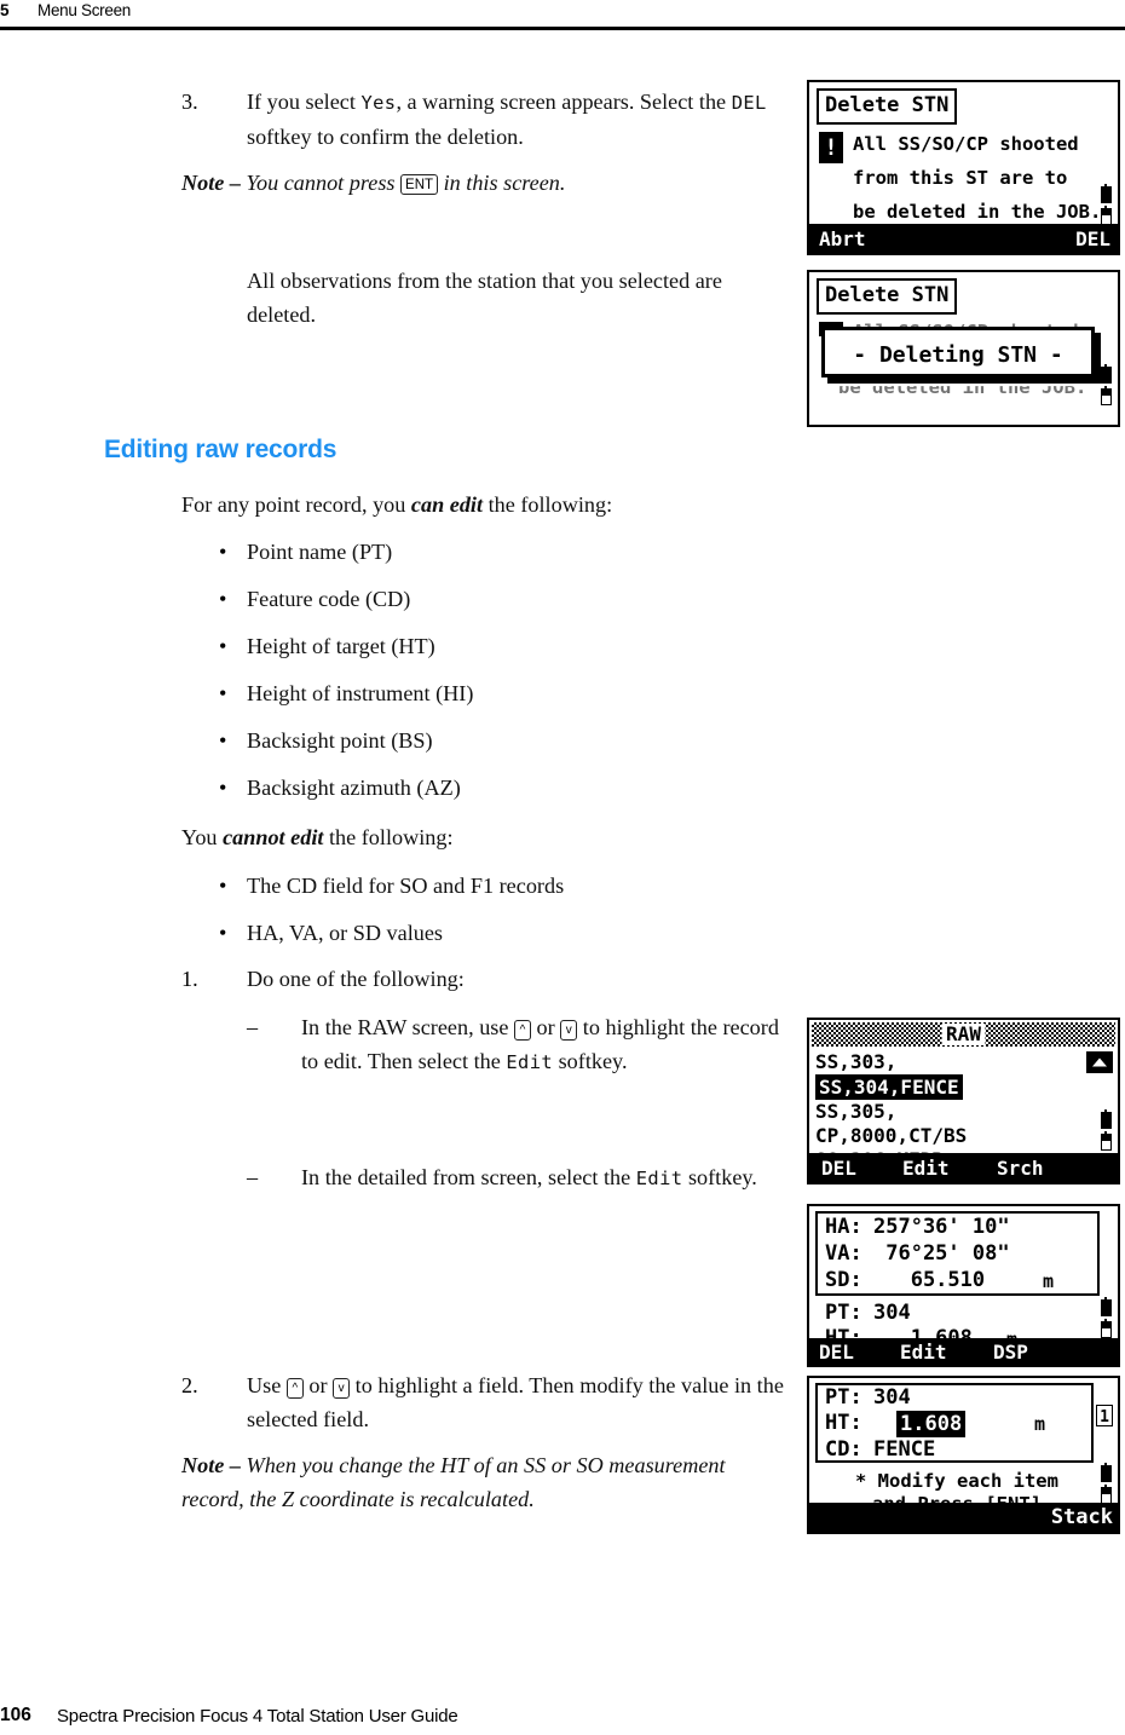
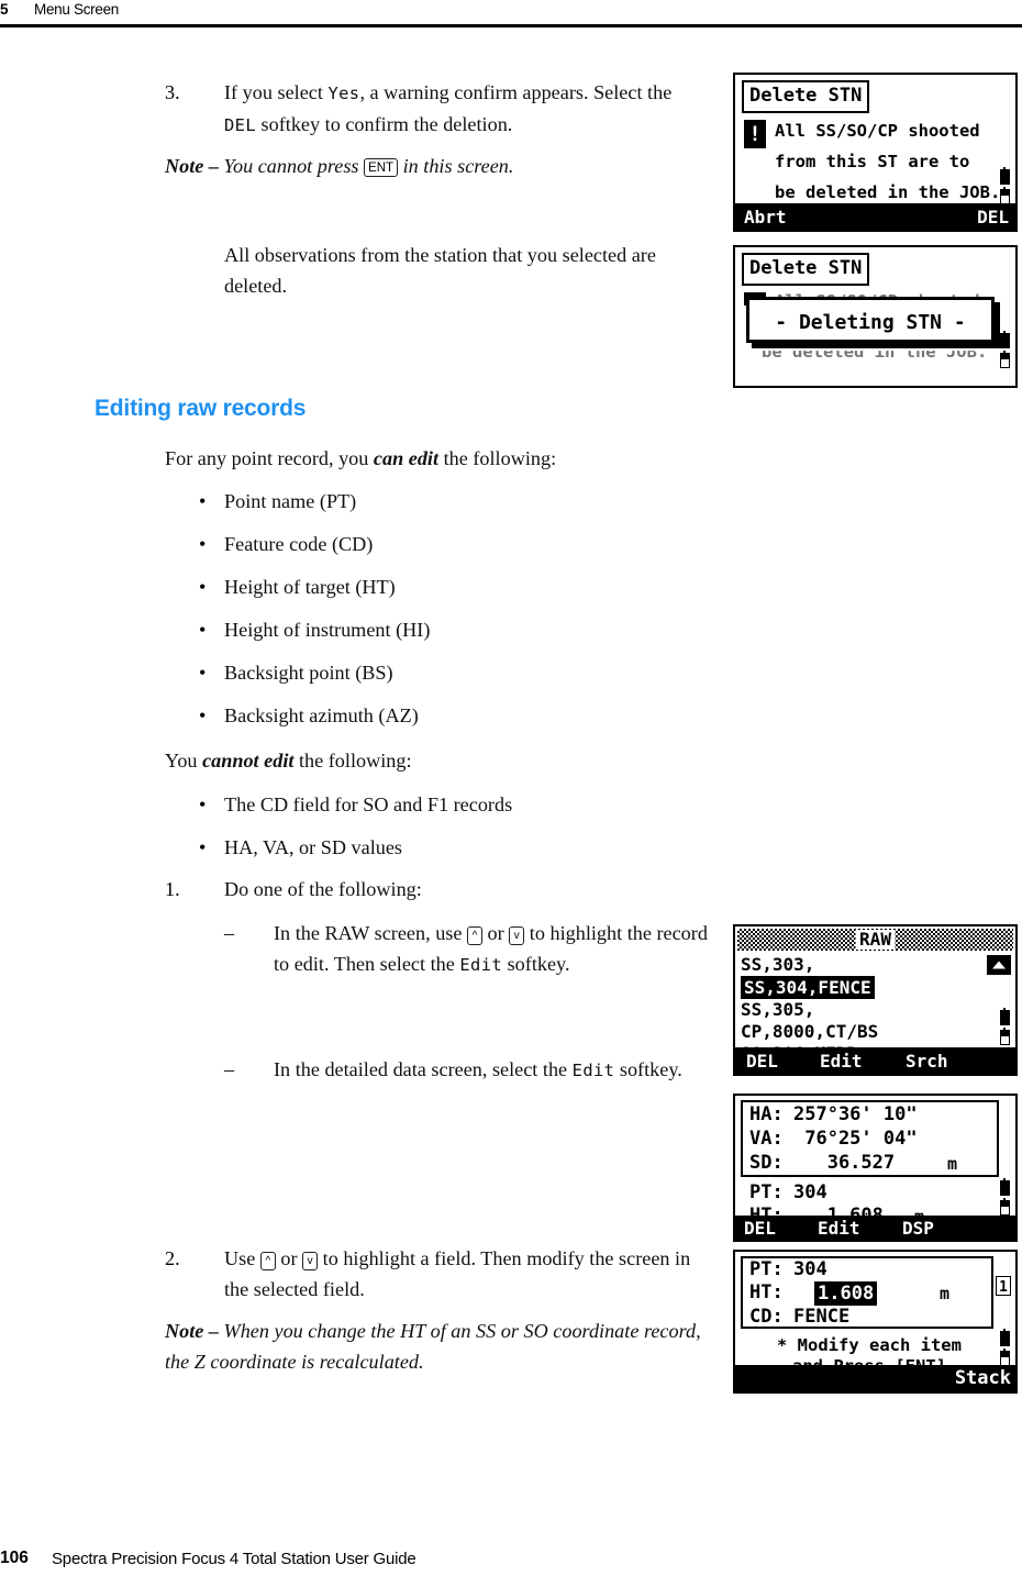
  5
  Menu Screen
  3.
- If you select Yes, a warning screen appears. Select the DEL softkey to confirm the deletion.
+ If you select Yes, a warning confirm appears. Select the DEL softkey to confirm the deletion.
  Note – You cannot press ENT in this screen.
  All observations from the station that you selected are deleted.
  Editing raw records
  For any point record, you can edit the following:
  •
  Point name (PT)
  •
  Feature code (CD)
  •
  Height of target (HT)
  •
  Height of instrument (HI)
  •
  Backsight point (BS)
  •
  Backsight azimuth (AZ)
  You cannot edit the following:
  •
  The CD field for SO and F1 records
  •
  HA, VA, or SD values
  1.
  Do one of the following:
  –
  In the RAW screen, use ^ or v to highlight the record to edit. Then select the Edit softkey.
  –
- In the detailed from screen, select the Edit softkey.
+ In the detailed data screen, select the Edit softkey.
  2.
- Use ^ or v to highlight a field. Then modify the value in the selected field.
+ Use ^ or v to highlight a field. Then modify the screen in the selected field.
- Note – When you change the HT of an SS or SO measurement record, the Z coordinate is recalculated.
+ Note – When you change the HT of an SS or SO coordinate record, the Z coordinate is recalculated.
  Delete STN
  !
  All SS/SO/CP shooted
  from this ST are to
  be deleted in the JOB.
  Abrt
  DEL
  Delete STN
  be deleted in the JOB.
  - Deleting STN -
  RAW
  SS,303,
  SS,304,FENCE
  SS,305,
  CP,8000,CT/BS
  DEL
  Edit
  Srch
  HA:
  257°36' 10"
  VA:
- 76°25' 08"
+ 76°25' 04"
  SD:
- 65.510
+ 36.527
  m
  PT:
  304
  DEL
  Edit
  DSP
  PT:
  304
  HT:
  1.608
  m
  CD:
  FENCE
  1
  * Modify each item
  Stack
  106
  Spectra Precision Focus 4 Total Station User Guide
